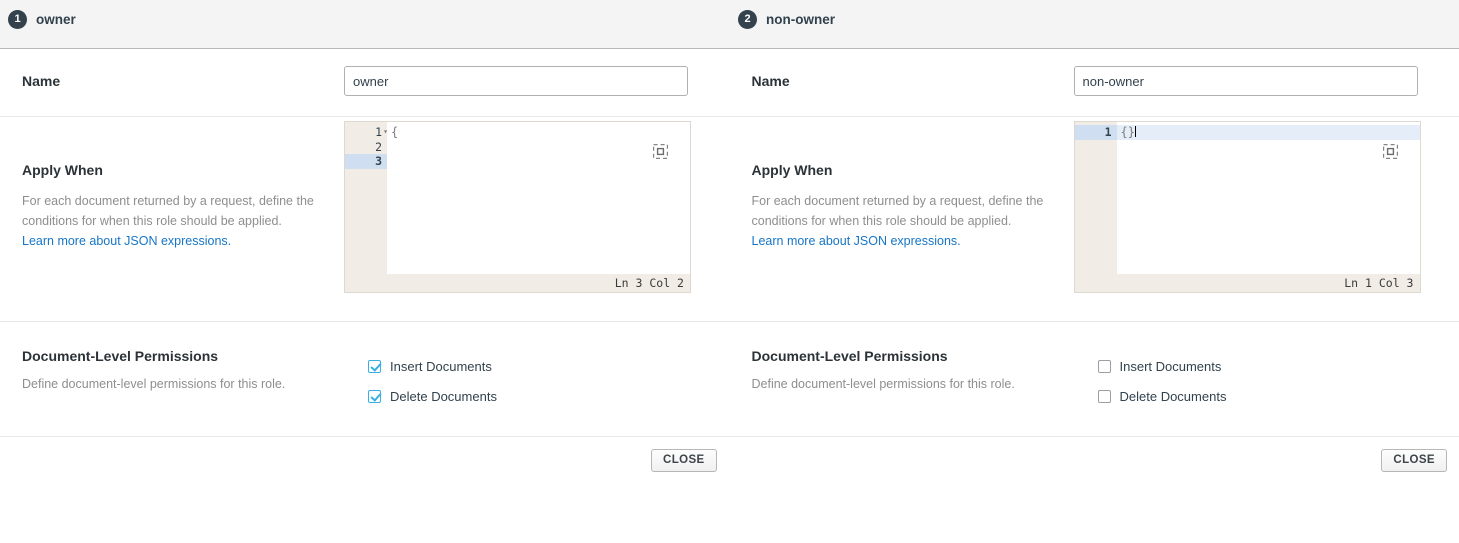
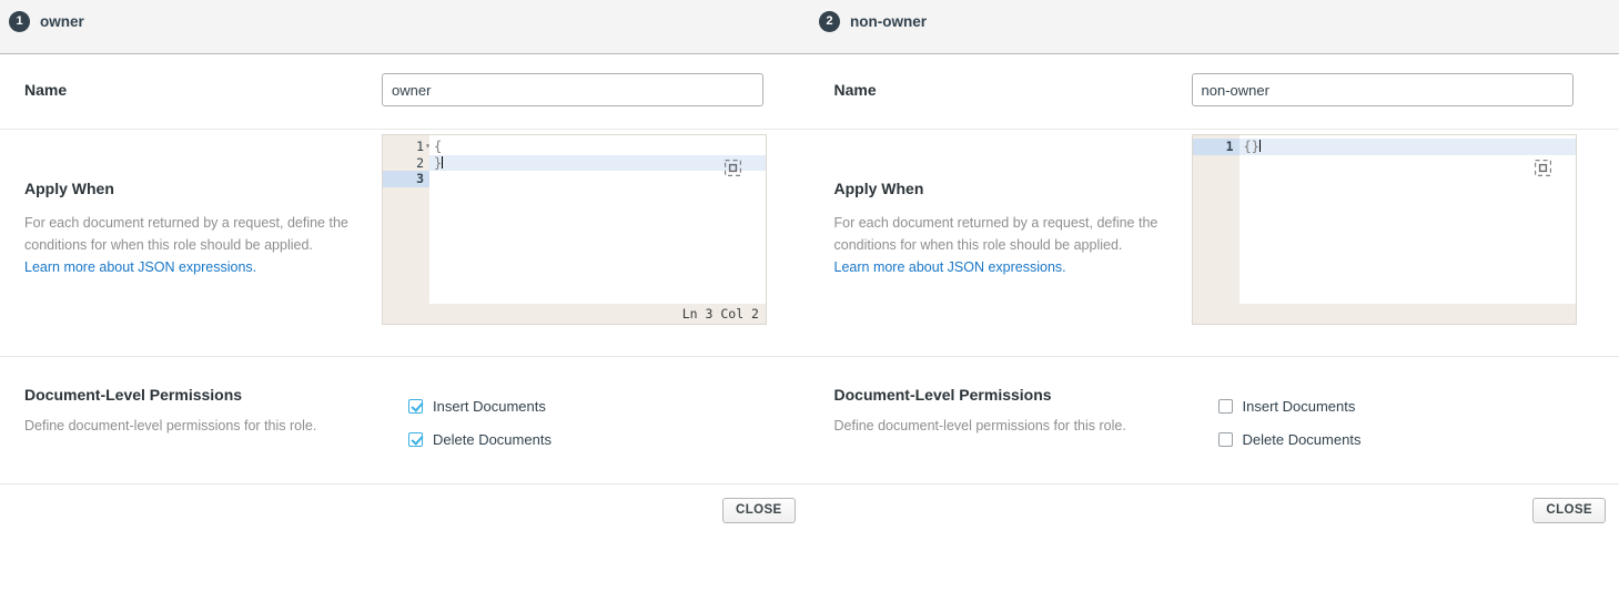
  1
  owner
  2
  non-owner
  Name
  owner
  Name
  non-owner
  Apply When
  For each document returned by a request, define the conditions for when this role should be applied.
  Learn more about JSON expressions.
  1
  ▾
  2
  3
  {
+ }
  Ln 3 Col 2
  Apply When
  For each document returned by a request, define the conditions for when this role should be applied.
  Learn more about JSON expressions.
  1
  {}
- Ln 1 Col 3
  Document-Level Permissions
  Define document-level permissions for this role.
  Insert Documents
  Delete Documents
  Document-Level Permissions
  Define document-level permissions for this role.
  Insert Documents
  Delete Documents
  CLOSE
  CLOSE
